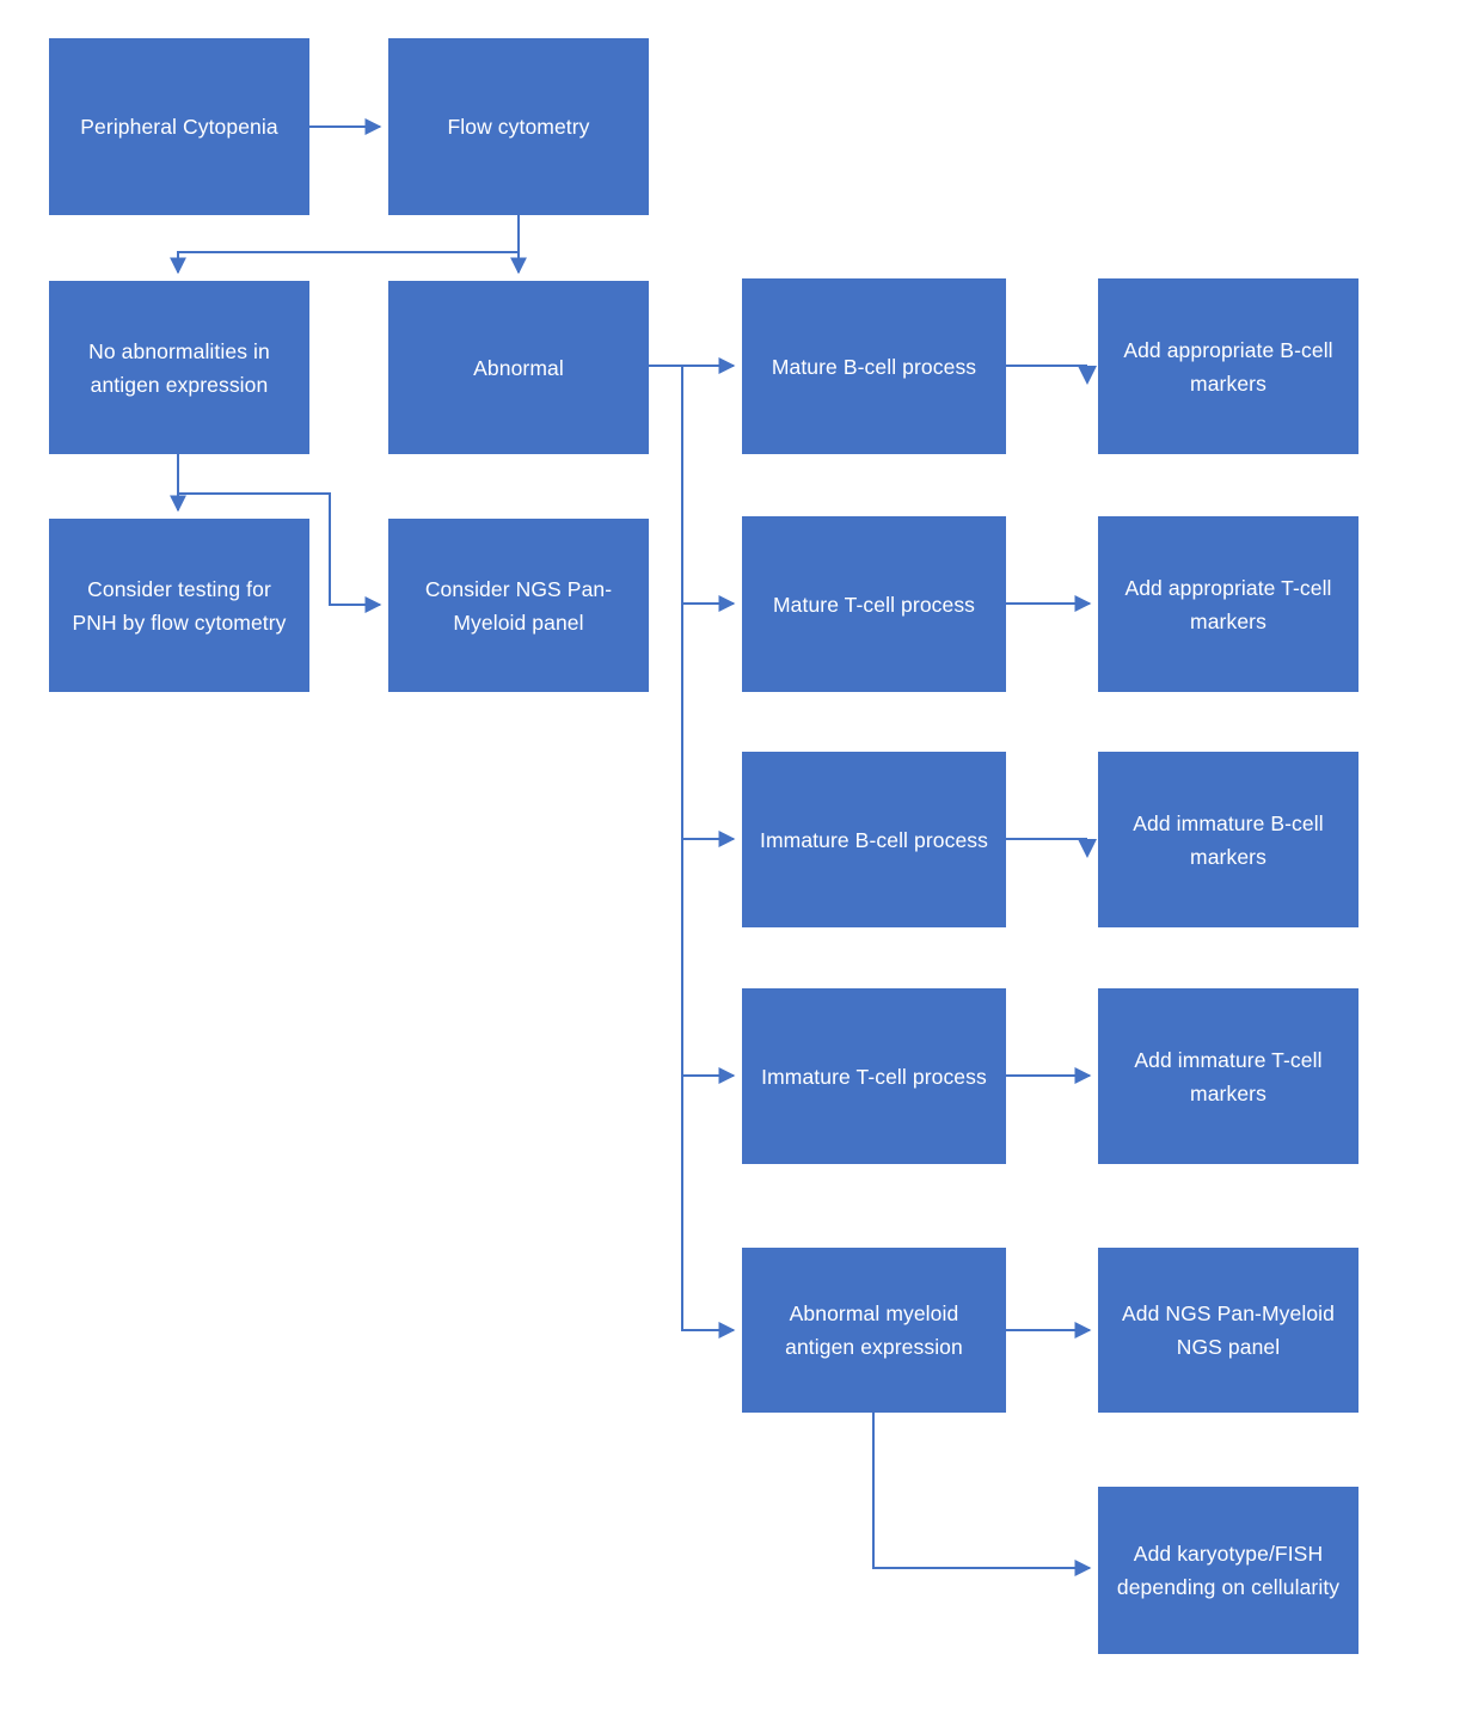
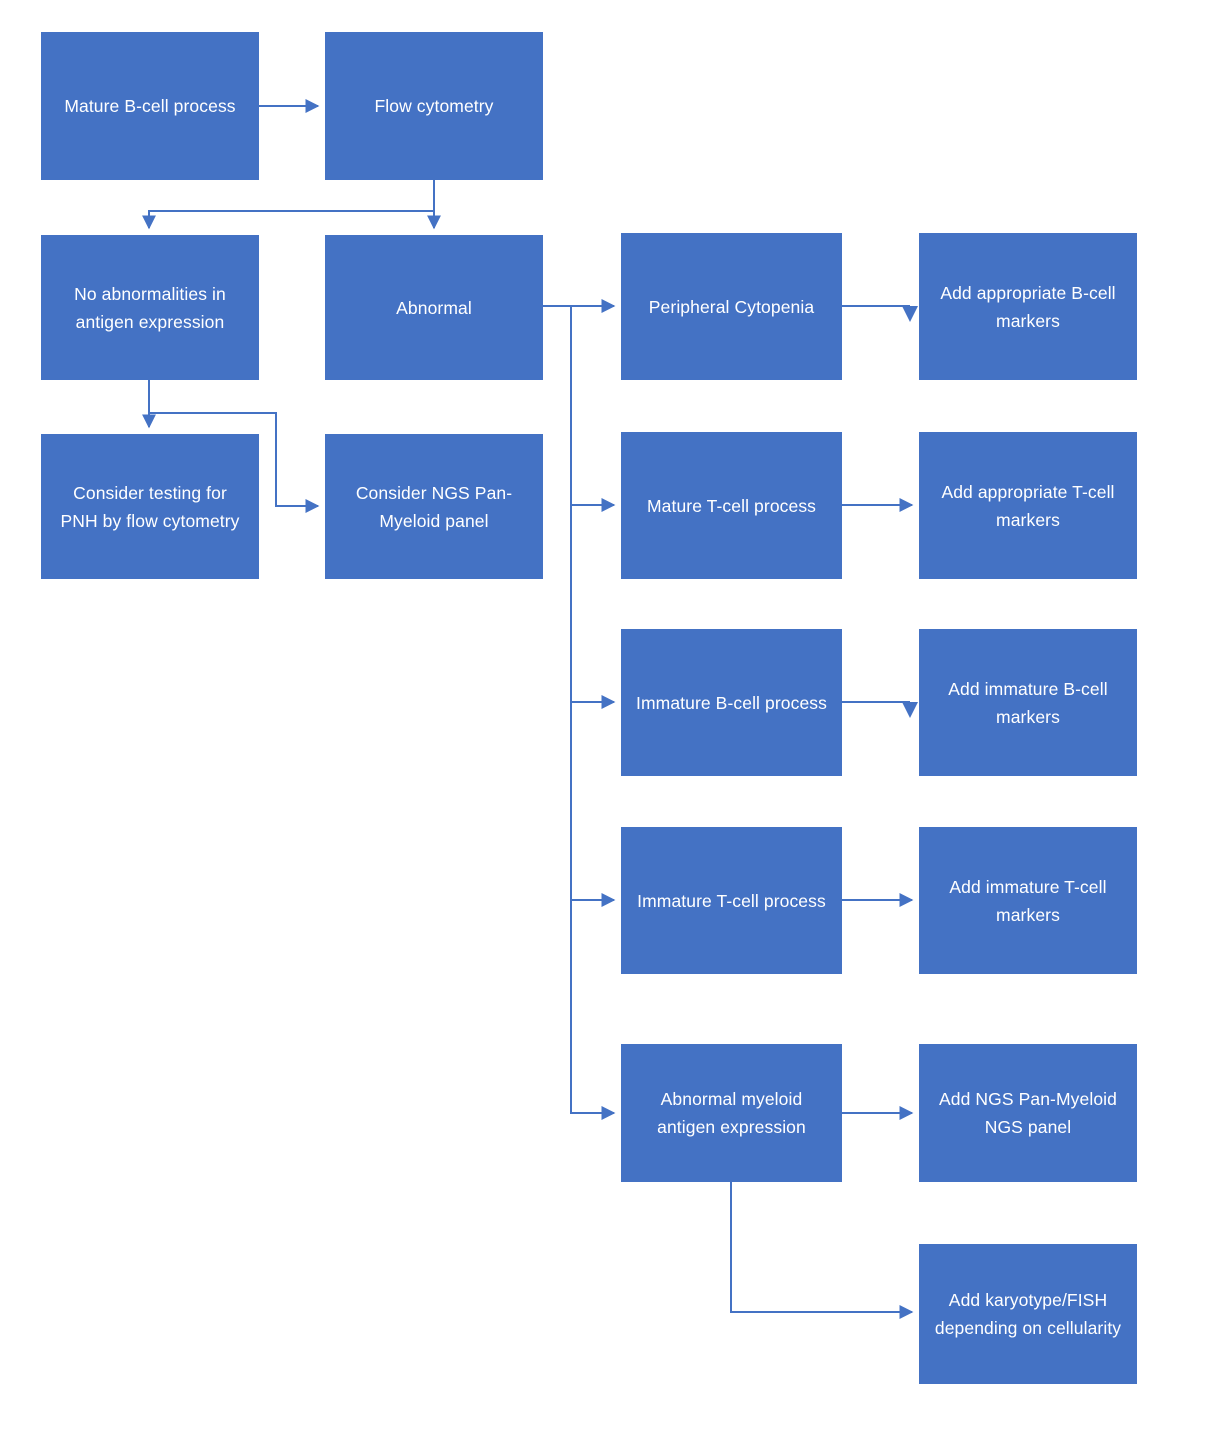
- Peripheral Cytopenia
+ Mature B-cell process
  Flow cytometry
  No abnormalities in
  antigen expression
  Abnormal
  Consider testing for
  PNH by flow cytometry
  Consider NGS Pan-
  Myeloid panel
- Mature B-cell process
+ Peripheral Cytopenia
  Add appropriate B-cell
  markers
  Mature T-cell process
  Add appropriate T-cell
  markers
  Immature B-cell process
  Add immature B-cell
  markers
  Immature T-cell process
  Add immature T-cell
  markers
  Abnormal myeloid
  antigen expression
  Add NGS Pan-Myeloid
  NGS panel
  Add karyotype/FISH
  depending on cellularity
